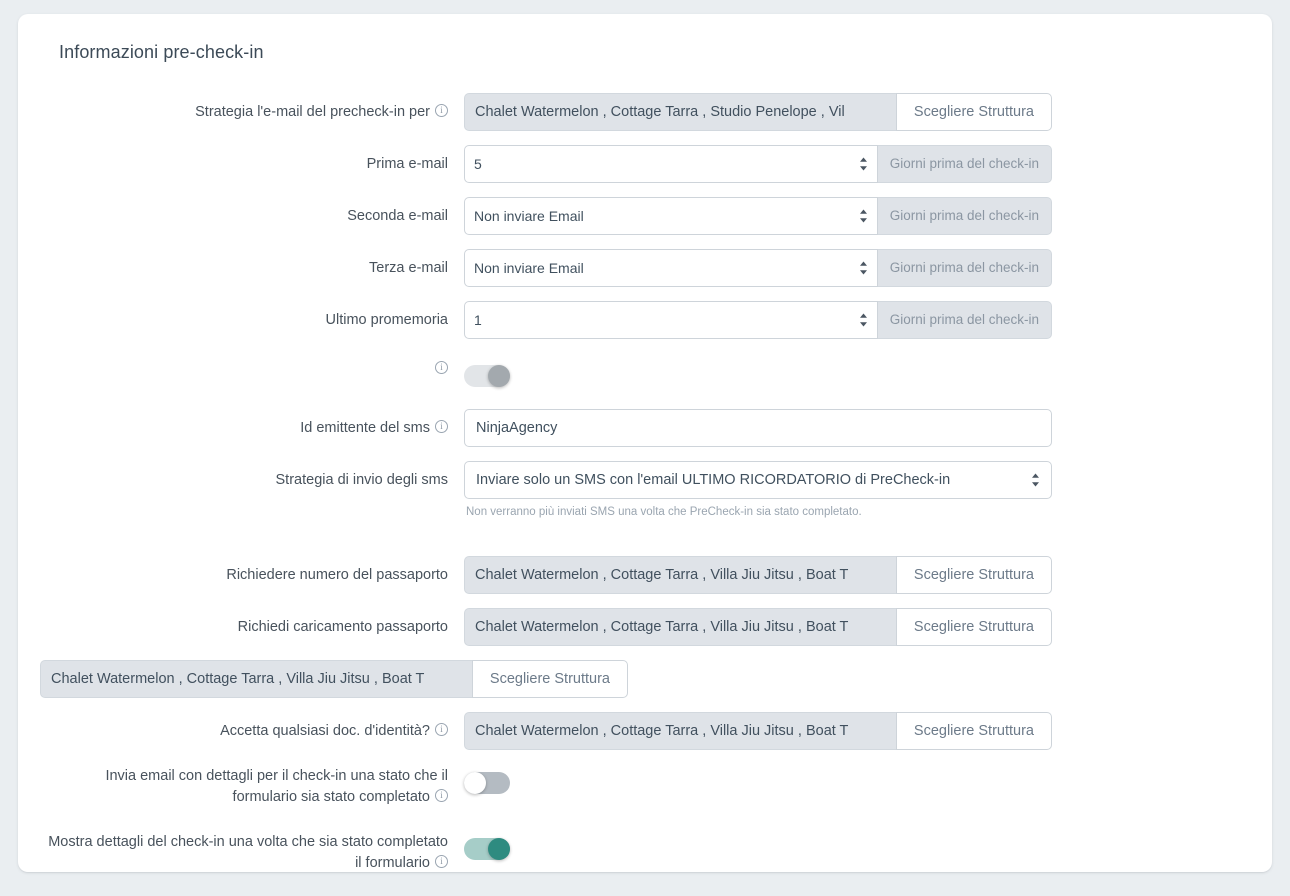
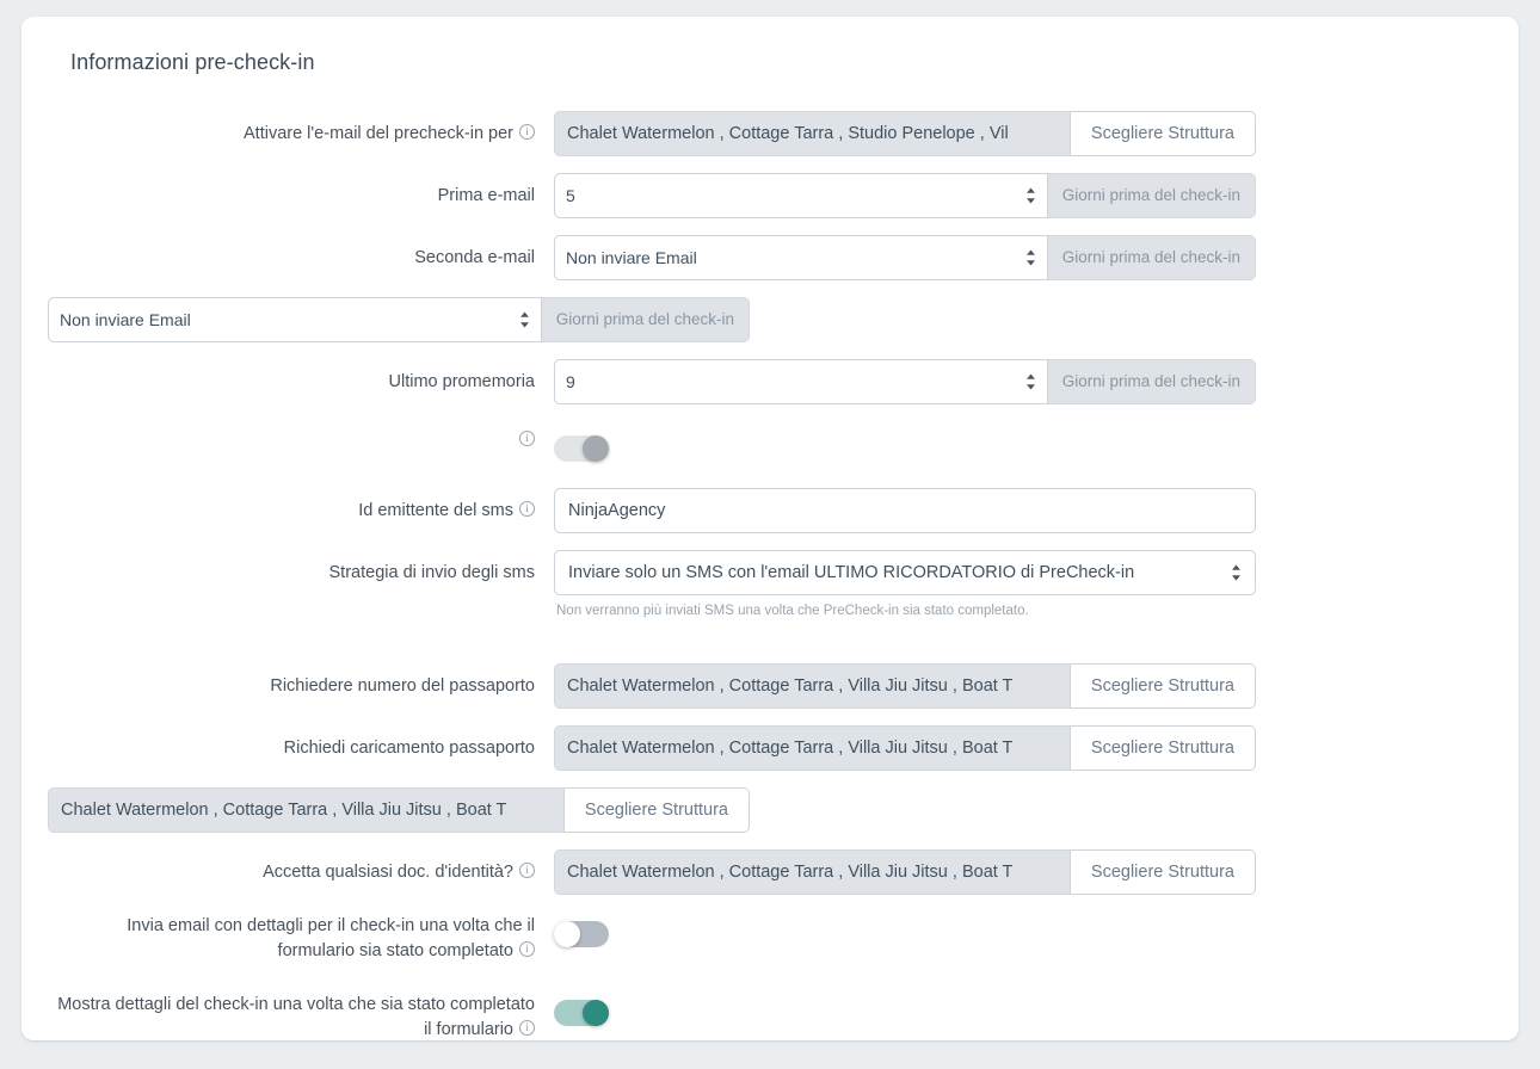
  Informazioni pre-check-in
- Strategia l'e-mail del precheck-in per
+ Attivare l'e-mail del precheck-in per
  Chalet Watermelon , Cottage Tarra , Studio Penelope , Vil
  Scegliere Struttura
  Prima e-mail
  5
  Giorni prima del check-in
  Seconda e-mail
  Non inviare Email
  Giorni prima del check-in
- Terza e-mail
  Non inviare Email
  Giorni prima del check-in
  Ultimo promemoria
- 1
+ 9
  Giorni prima del check-in
  Id emittente del sms
  NinjaAgency
  Strategia di invio degli sms
  Inviare solo un SMS con l'email ULTIMO RICORDATORIO di PreCheck-in
  Non verranno più inviati SMS una volta che PreCheck-in sia stato completato.
  Richiedere numero del passaporto
  Chalet Watermelon , Cottage Tarra , Villa Jiu Jitsu , Boat T
  Scegliere Struttura
  Richiedi caricamento passaporto
  Chalet Watermelon , Cottage Tarra , Villa Jiu Jitsu , Boat T
  Scegliere Struttura
  Chalet Watermelon , Cottage Tarra , Villa Jiu Jitsu , Boat T
  Scegliere Struttura
  Accetta qualsiasi doc. d'identità?
  Chalet Watermelon , Cottage Tarra , Villa Jiu Jitsu , Boat T
  Scegliere Struttura
- Invia email con dettagli per il check-in una stato che il formulario sia stato completato
+ Invia email con dettagli per il check-in una volta che il formulario sia stato completato
  Mostra dettagli del check-in una volta che sia stato completato il formulario
